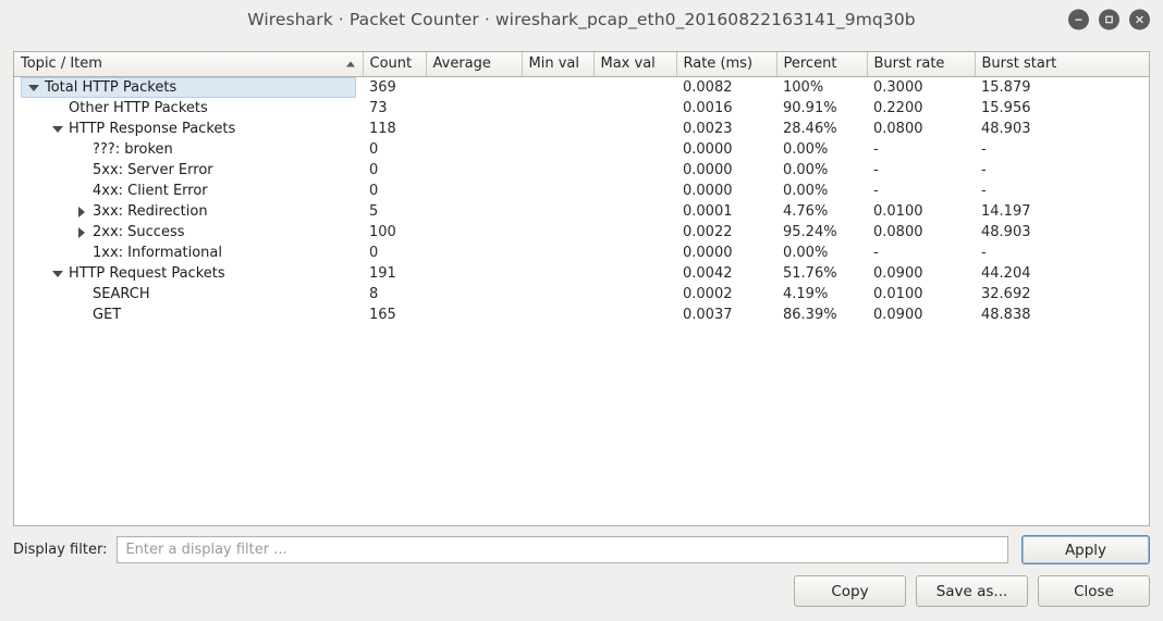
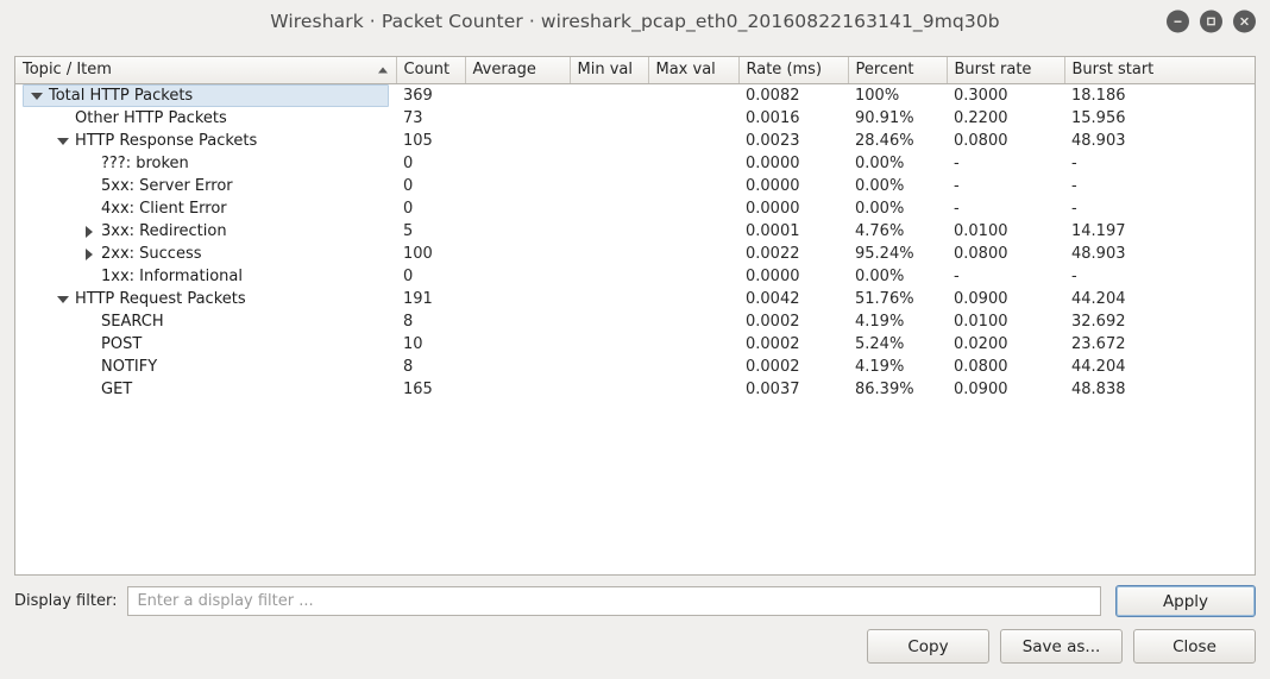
  Wireshark · Packet Counter · wireshark_pcap_eth0_20160822163141_9mq30b
  Topic / Item	Count	Average	Min val	Max val	Rate (ms)	Percent	Burst rate	Burst start
- Total HTTP Packets	369				0.0082	100%	0.3000	15.879
+ Total HTTP Packets	369				0.0082	100%	0.3000	18.186
  Other HTTP Packets	73				0.0016	90.91%	0.2200	15.956
- HTTP Response Packets	118				0.0023	28.46%	0.0800	48.903
+ HTTP Response Packets	105				0.0023	28.46%	0.0800	48.903
  ???: broken	0				0.0000	0.00%	-	-
  5xx: Server Error	0				0.0000	0.00%	-	-
  4xx: Client Error	0				0.0000	0.00%	-	-
  3xx: Redirection	5				0.0001	4.76%	0.0100	14.197
  2xx: Success	100				0.0022	95.24%	0.0800	48.903
  1xx: Informational	0				0.0000	0.00%	-	-
  HTTP Request Packets	191				0.0042	51.76%	0.0900	44.204
  SEARCH	8				0.0002	4.19%	0.0100	32.692
+ POST	10				0.0002	5.24%	0.0200	23.672
+ NOTIFY	8				0.0002	4.19%	0.0800	44.204
  GET	165				0.0037	86.39%	0.0900	48.838
  Display filter:
  Enter a display filter ...
  Apply
  Copy
  Save as...
  Close
